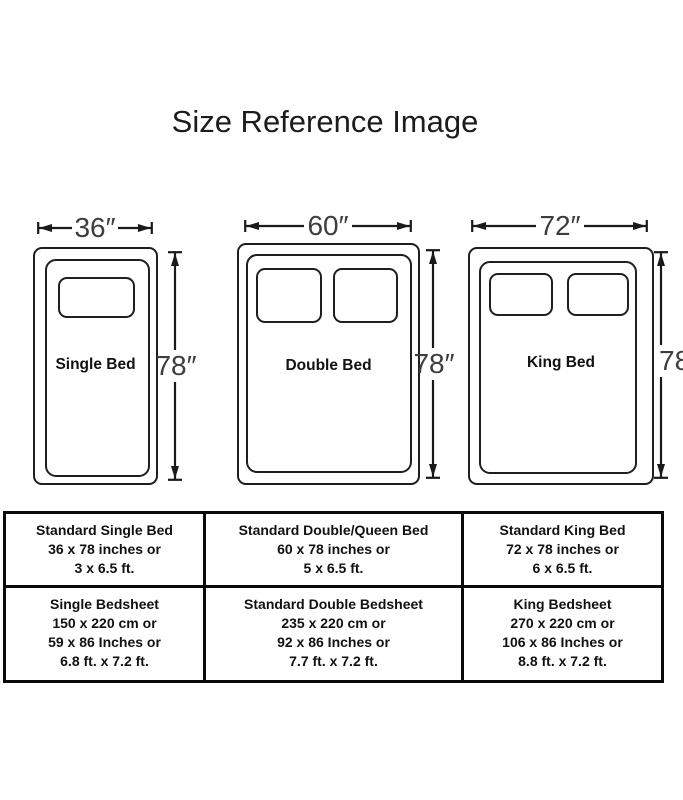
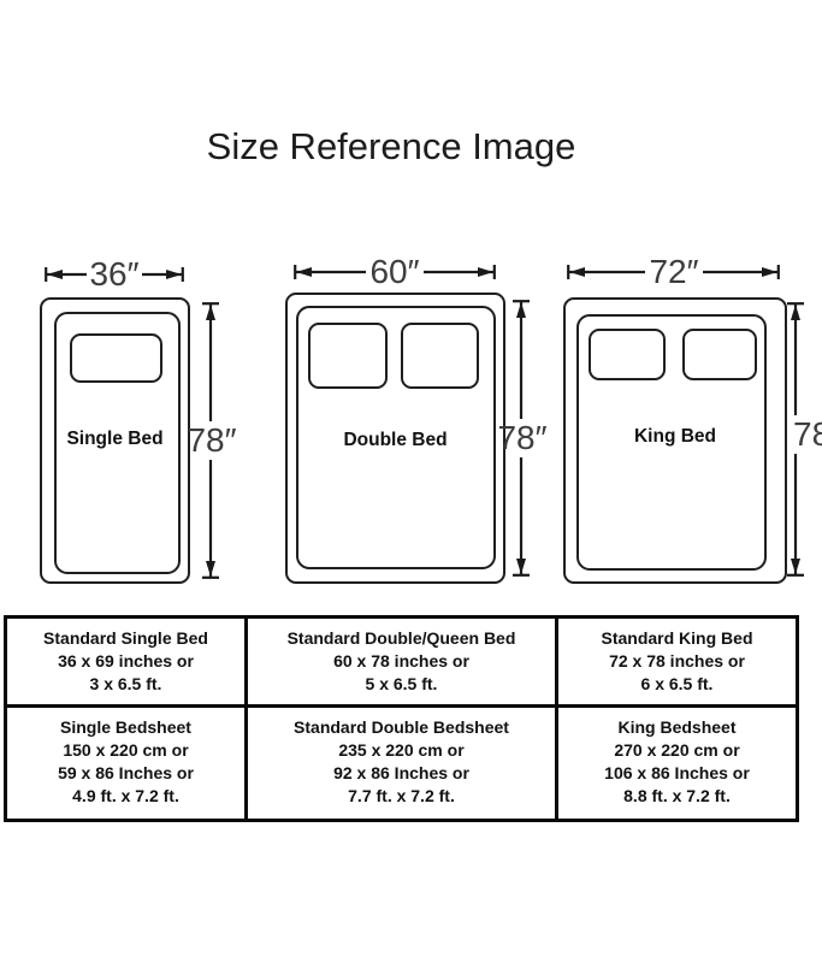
  Size Reference Image
  36″
  Single Bed
  78″
  60″
  Double Bed
  78″
  72″
  King Bed
- Standard Single Bed 36 x 78 inches or 3 x 6.5 ft.	Standard Double/Queen Bed 60 x 78 inches or 5 x 6.5 ft.	Standard King Bed 72 x 78 inches or 6 x 6.5 ft.
+ Standard Single Bed 36 x 69 inches or 3 x 6.5 ft.	Standard Double/Queen Bed 60 x 78 inches or 5 x 6.5 ft.	Standard King Bed 72 x 78 inches or 6 x 6.5 ft.
- Single Bedsheet 150 x 220 cm or 59 x 86 Inches or 6.8 ft. x 7.2 ft.	Standard Double Bedsheet 235 x 220 cm or 92 x 86 Inches or 7.7 ft. x 7.2 ft.	King Bedsheet 270 x 220 cm or 106 x 86 Inches or 8.8 ft. x 7.2 ft.
+ Single Bedsheet 150 x 220 cm or 59 x 86 Inches or 4.9 ft. x 7.2 ft.	Standard Double Bedsheet 235 x 220 cm or 92 x 86 Inches or 7.7 ft. x 7.2 ft.	King Bedsheet 270 x 220 cm or 106 x 86 Inches or 8.8 ft. x 7.2 ft.
